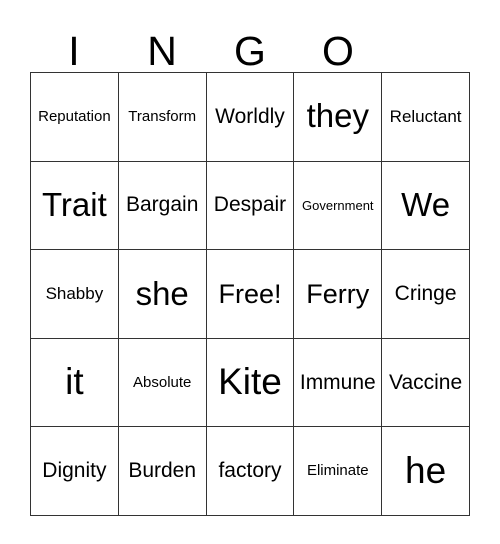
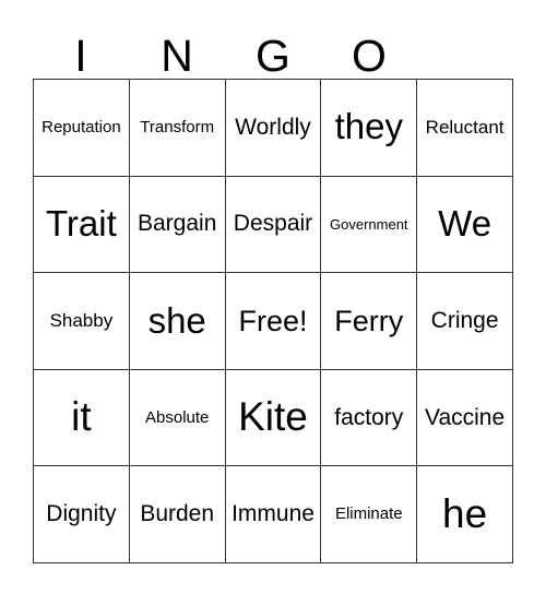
  I
  N
  G
  O
  Reputation
  Transform
  Worldly
  they
  Reluctant
  Trait
  Bargain
  Despair
  Government
  We
  Shabby
  she
  Free!
  Ferry
  Cringe
  it
  Absolute
  Kite
- Immune
+ factory
  Vaccine
  Dignity
  Burden
- factory
+ Immune
  Eliminate
  he
